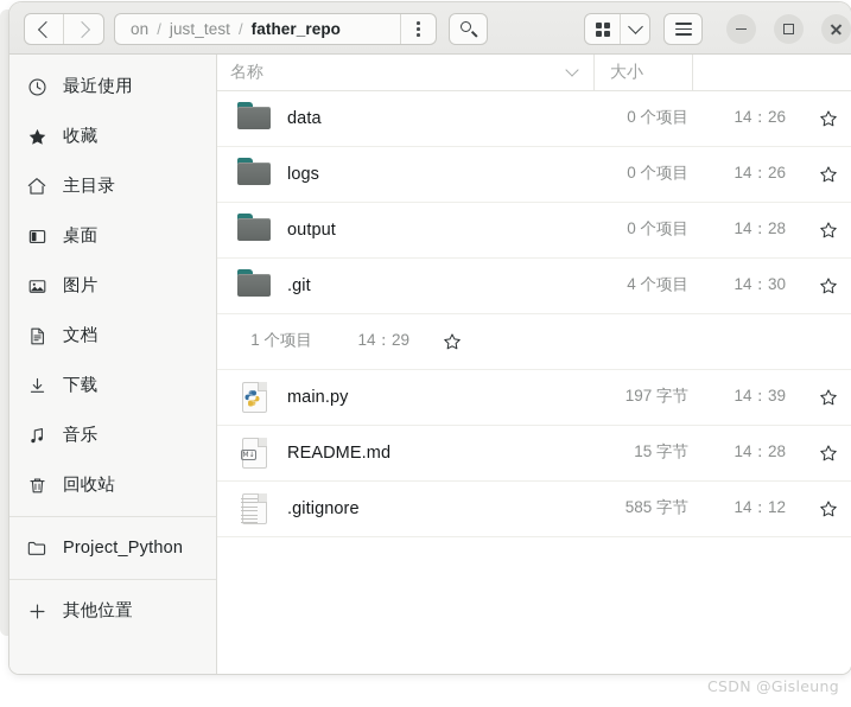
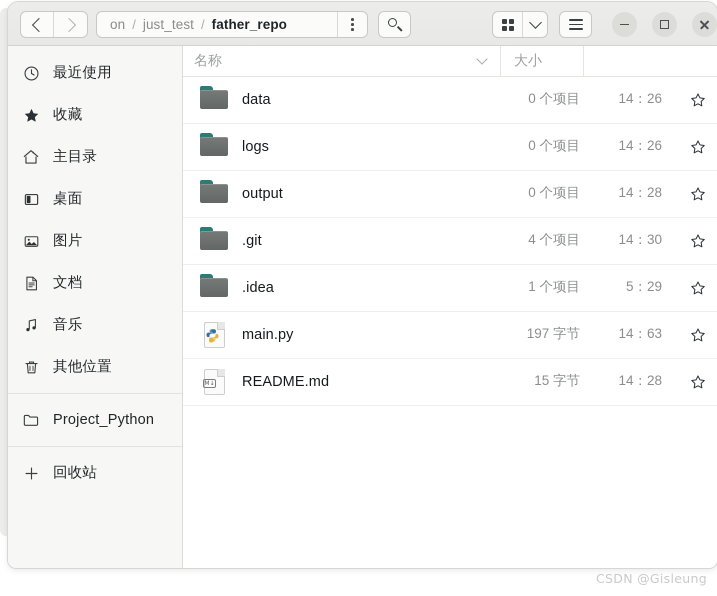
  on
  /
  just_test
  /
  father_repo
  最近使用
  收藏
  主目录
  桌面
  图片
  文档
- 下载
  音乐
- 回收站
+ 其他位置
  Project_Python
- 其他位置
+ 回收站
  名称
  大小
  data
  0 个项目
  14：26
  logs
  0 个项目
  14：26
  output
  0 个项目
  14：28
  .git
  4 个项目
  14：30
+ .idea
  1 个项目
- 14：29
+ 5：29
  main.py
  197 字节
- 14：39
+ 14：63
  README.md
  15 字节
  14：28
- .gitignore
- 585 字节
- 14：12
  CSDN @Gisleung
